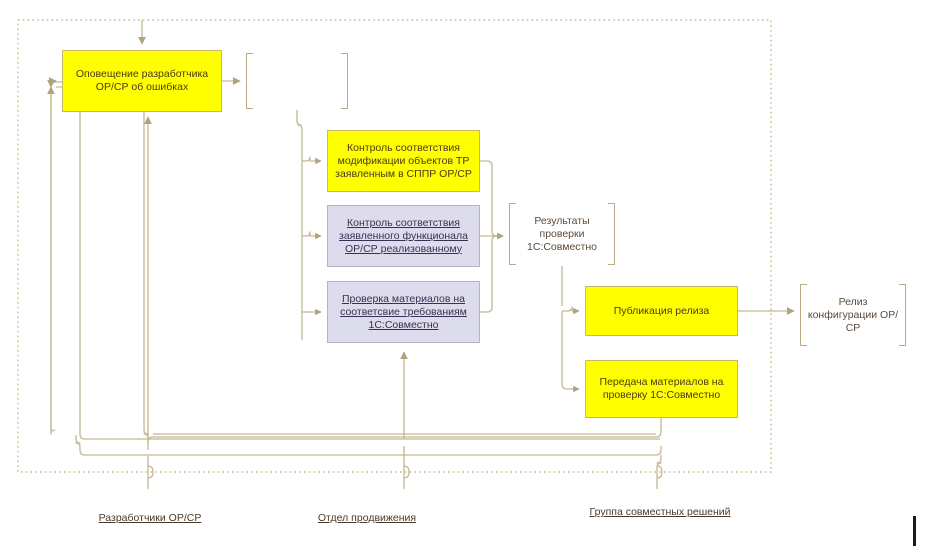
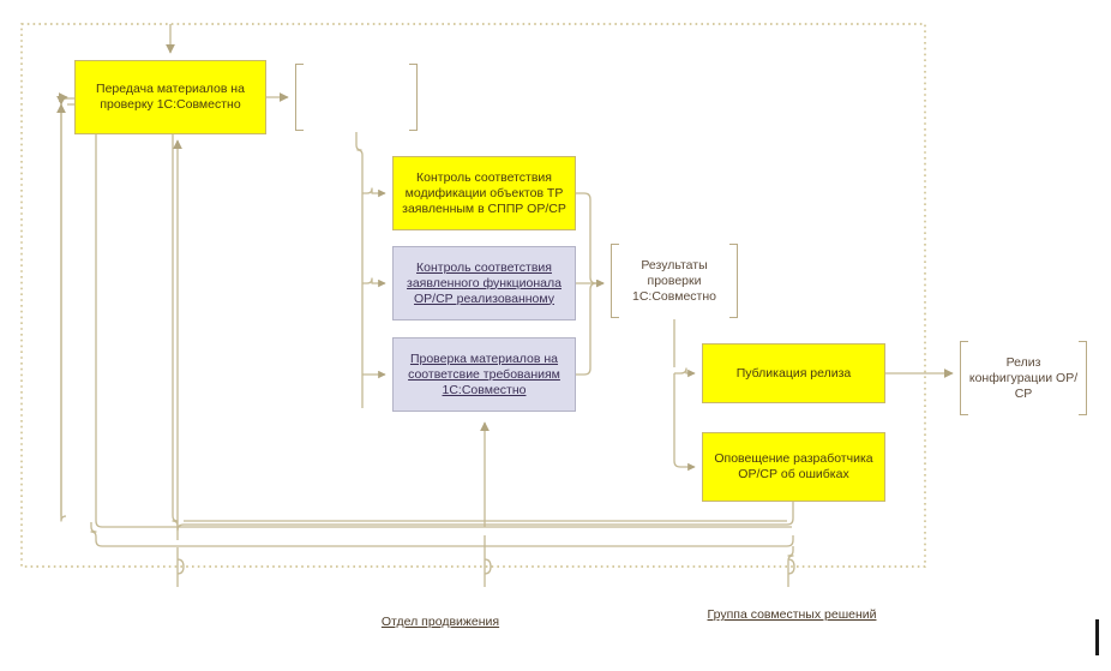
- Оповещение разработчика ОР/СР об ошибках
+ Передача материалов на проверку 1С:Совместно
  Контроль соответствия модификации объектов ТР заявленным в СППР ОР/СР
  Контроль соответствия заявленного функционала ОР/СР реализованному
  Проверка материалов на соответсвие требованиям 1С:Совместно
  Результаты проверки 1С:Совместно
  Публикация релиза
- Передача материалов на проверку 1С:Совместно
+ Оповещение разработчика ОР/СР об ошибках
  Релиз конфигурации ОР/СР
- Разработчики ОР/СР
  Отдел продвижения
  Группа совместных решений
